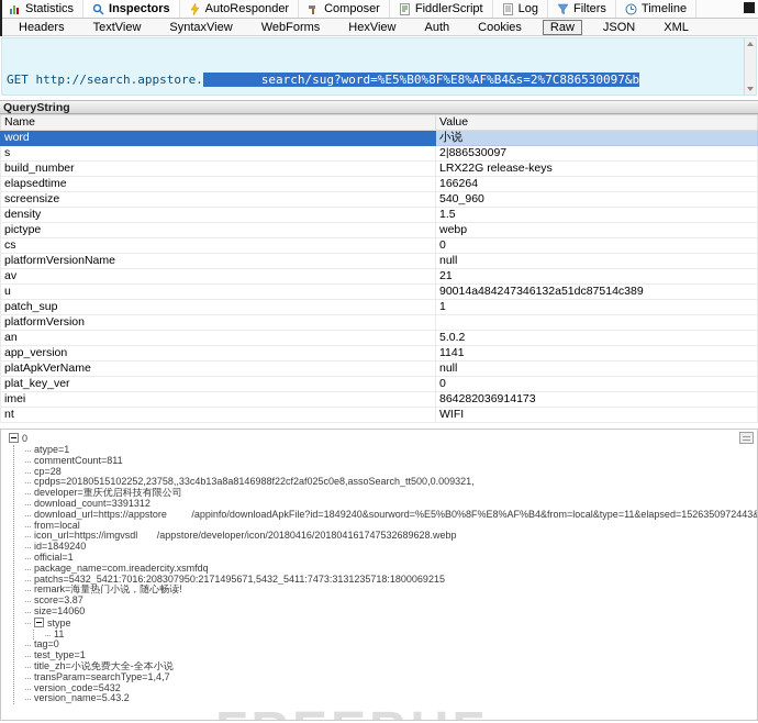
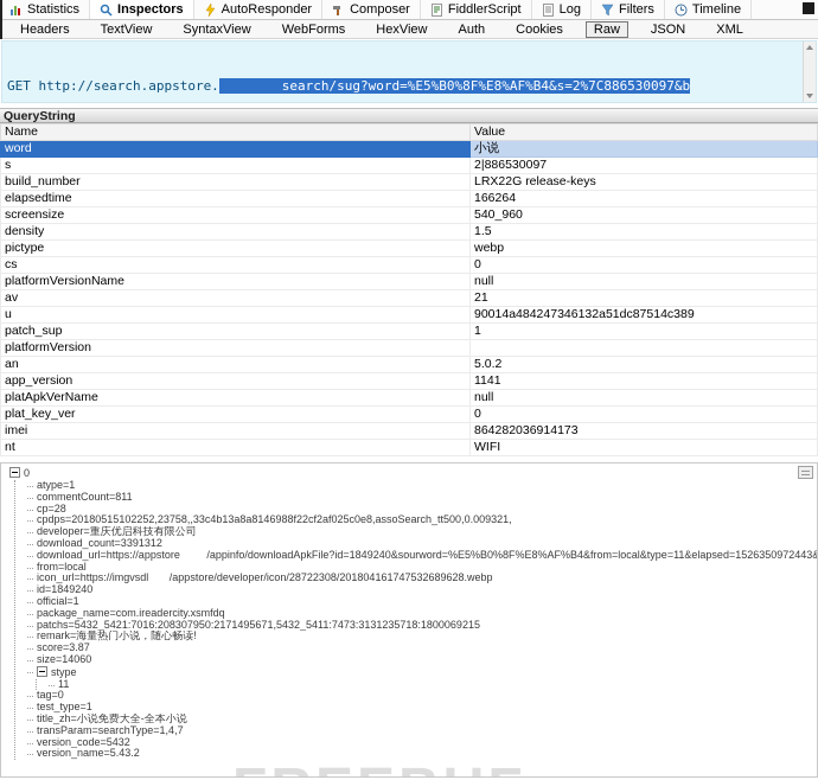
  Statistics
  Inspectors
  AutoResponder
  Composer
  FiddlerScript
  Log
  Filters
  Timeline
  Headers
  TextView
  SyntaxView
  WebForms
  HexView
  Auth
  Cookies
  Raw
  JSON
  XML
  GET http://search.appstore. search/sug?word=%E5%B0%8F%E8%AF%B4&s=2%7C886530097&b
  QueryString
  Name	Value
  word	小说
  s	2|886530097
  build_number	LRX22G release-keys
  elapsedtime	166264
  screensize	540_960
  density	1.5
  pictype	webp
  cs	0
  platformVersionName	null
  av	21
  u	90014a484247346132a51dc87514c389
  patch_sup	1
  platformVersion
  an	5.0.2
  app_version	1141
  platApkVerName	null
  plat_key_ver	0
  imei	864282036914173
  nt	WIFI
  0
  atype=1
  commentCount=811
  cp=28
  cpdps=20180515102252,23758,,33c4b13a8a8146988f22cf2af025c0e8,assoSearch_tt500,0.009321,
  developer=重庆优启科技有限公司
  download_count=3391312
  download_url=https://appstore /appinfo/downloadApkFile?id=1849240&sourword=%E5%B0%8F%E8%AF%B4&from=local&type=11&elapsed=1526350972443&
  from=local
- icon_url=https://imgvsdl /appstore/developer/icon/20180416/201804161747532689628.webp
+ icon_url=https://imgvsdl /appstore/developer/icon/28722308/201804161747532689628.webp
  id=1849240
  official=1
  package_name=com.ireadercity.xsmfdq
  patchs=5432_5421:7016:208307950:2171495671,5432_5411:7473:3131235718:1800069215
  remark=海量热门小说，随心畅读!
  score=3.87
  size=14060
  stype
  11
  tag=0
  test_type=1
  title_zh=小说免费大全-全本小说
  transParam=searchType=1,4,7
  version_code=5432
  version_name=5.43.2
